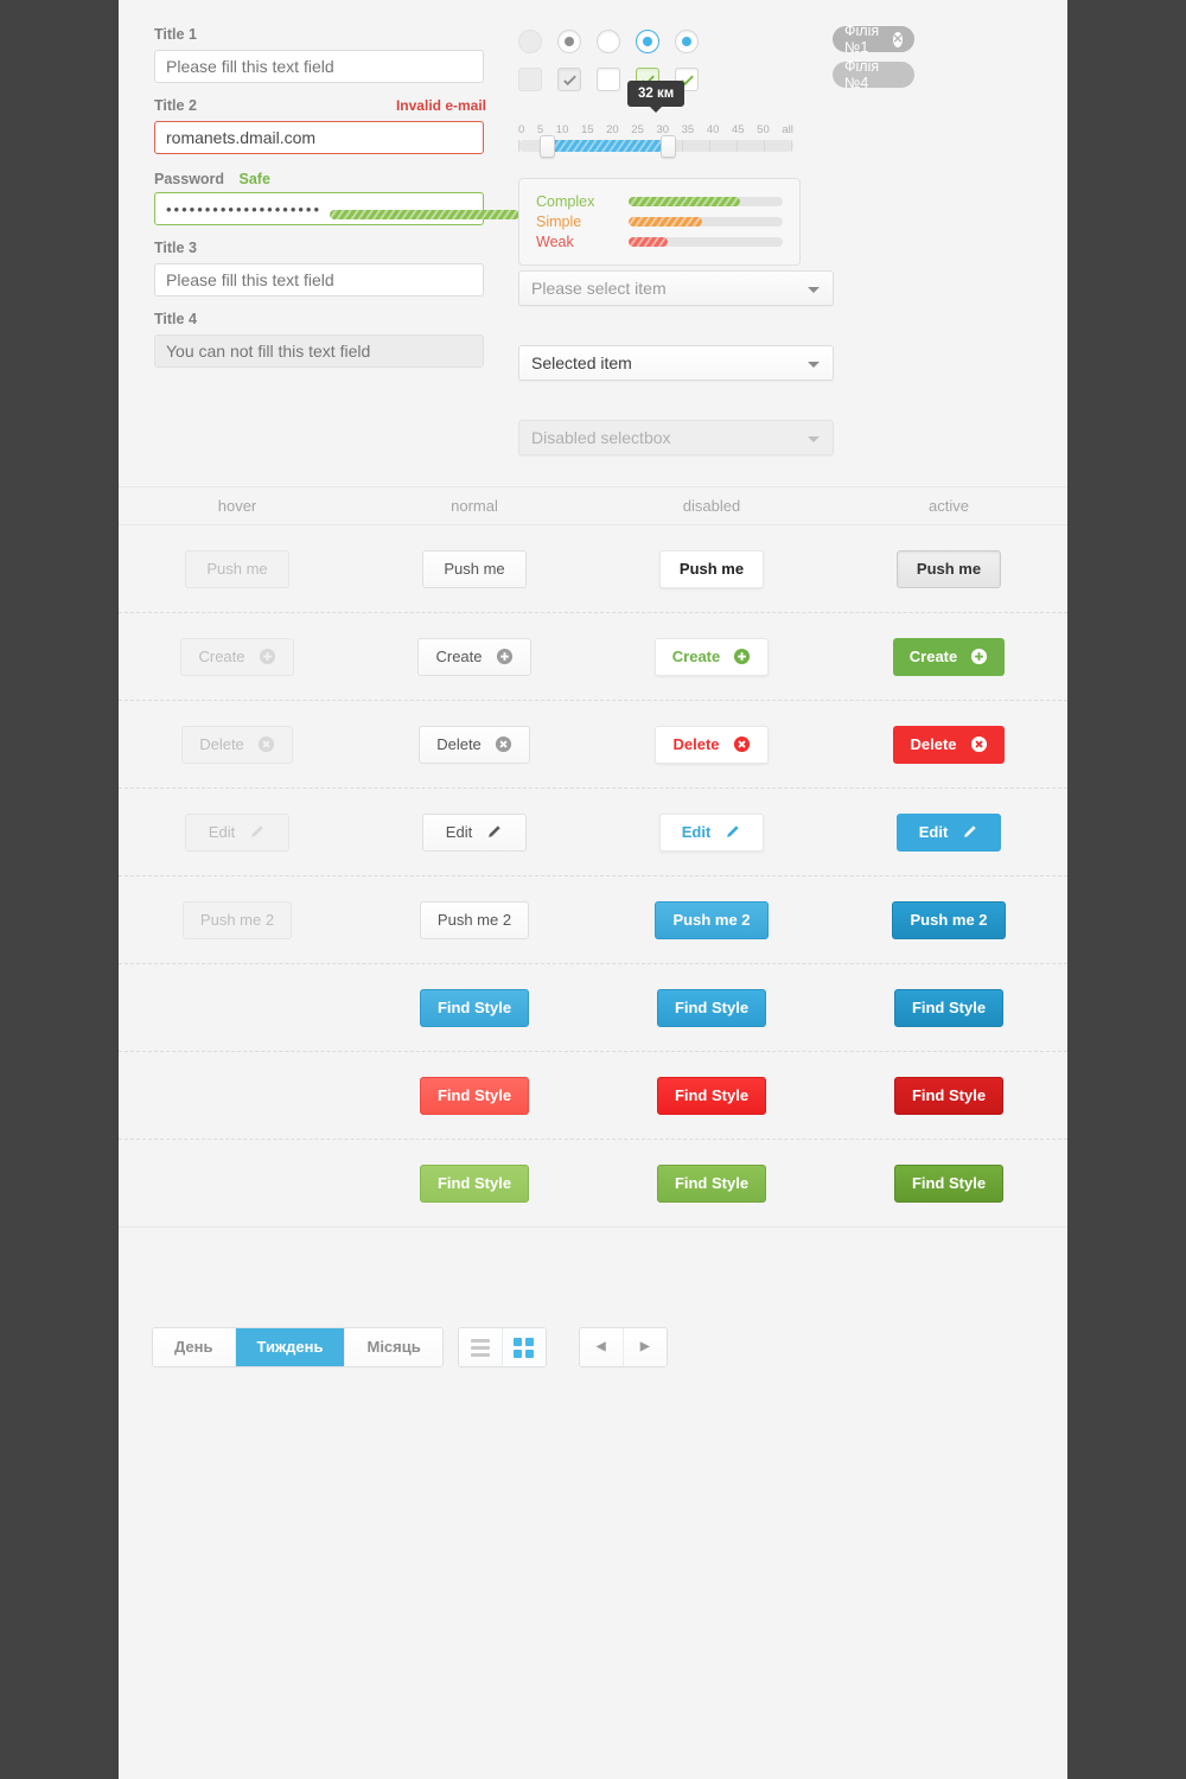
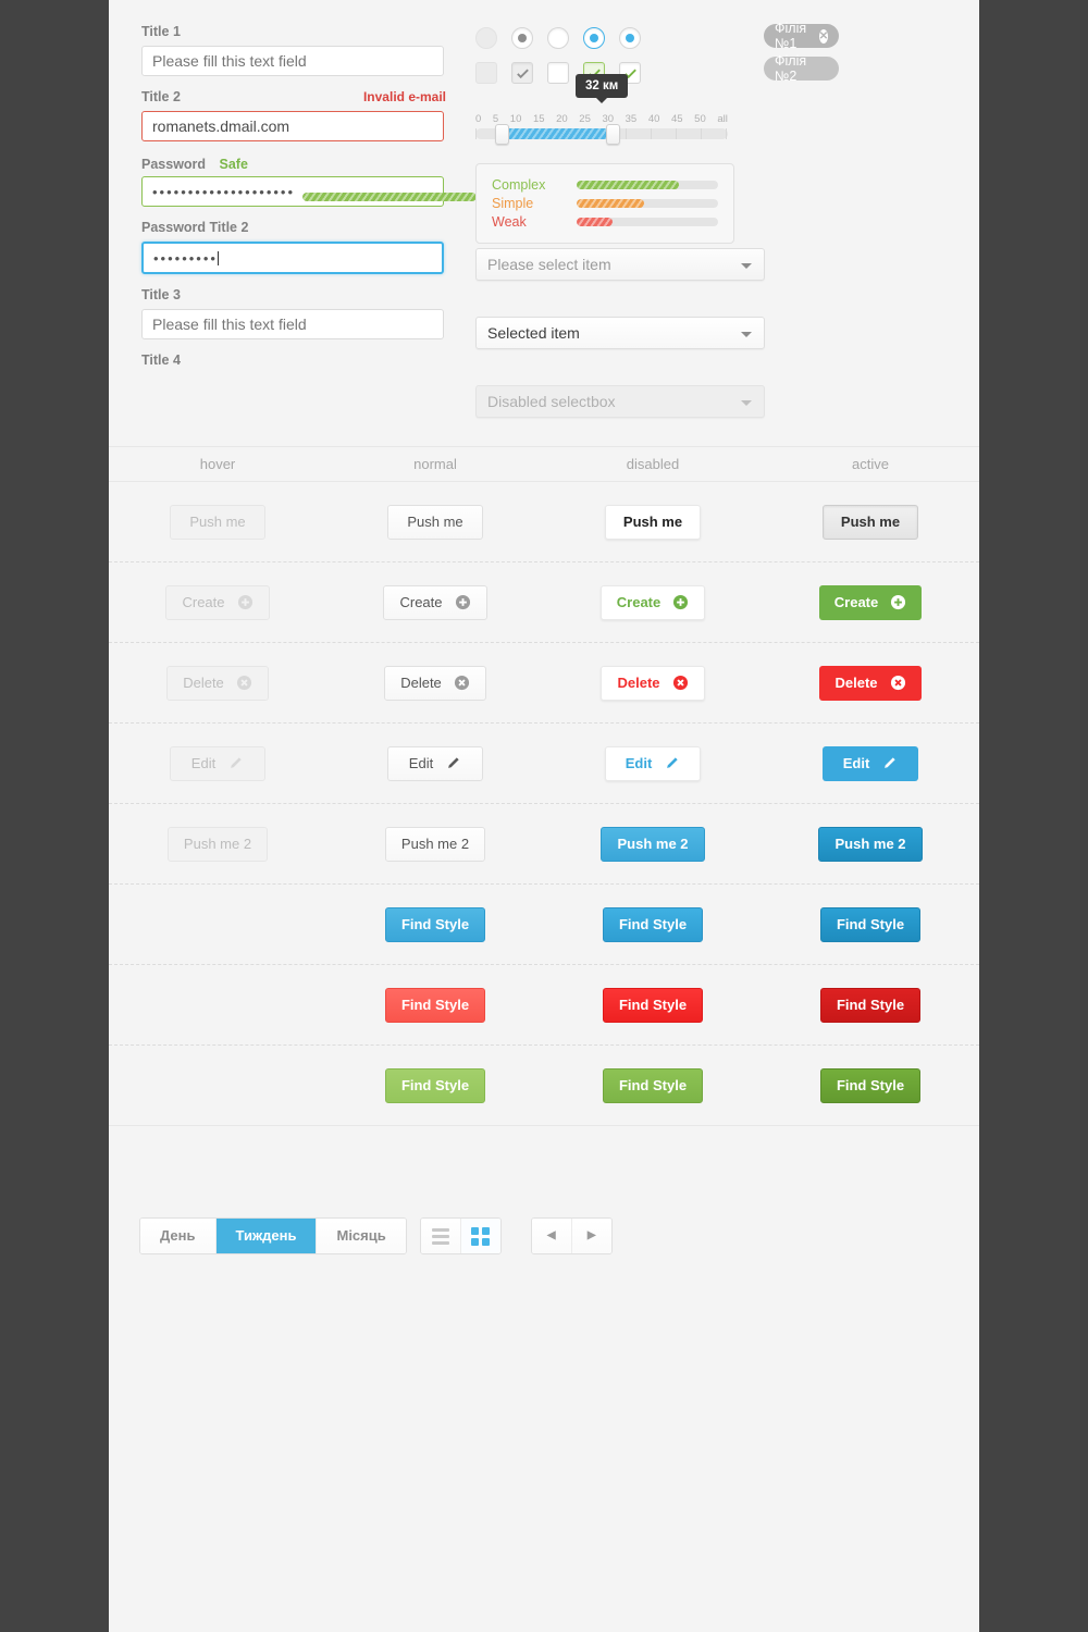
  Title 1
  Please fill this text field
  Title 2
  Invalid e-mail
  romanets.dmail.com
  Password Safe
  ••••••••••••••••••••
+ Password Title 2
+ •••••••••
  Title 3
  Please fill this text field
  Title 4
- You can not fill this text field
  Філія №1
  ✕
- Філія №4
+ Філія №2
  0
  5
  10
  15
  20
  25
  30
  35
  40
  45
  50
  all
  32 км
  Complex
  Simple
  Weak
  Please select item
  Selected item
  Disabled selectbox
  hover
  normal
  disabled
  active
  Push me
  Push me
  Push me
  Push me
  Create
  Create
  Create
  Create
  Delete
  Delete
  Delete
  Delete
  Edit
  Edit
  Edit
  Edit
  Push me 2
  Push me 2
  Push me 2
  Push me 2
  Find Style
  Find Style
  Find Style
  Find Style
  Find Style
  Find Style
  Find Style
  Find Style
  Find Style
  День
  Тиждень
  Місяць
  ◀
  ▶
